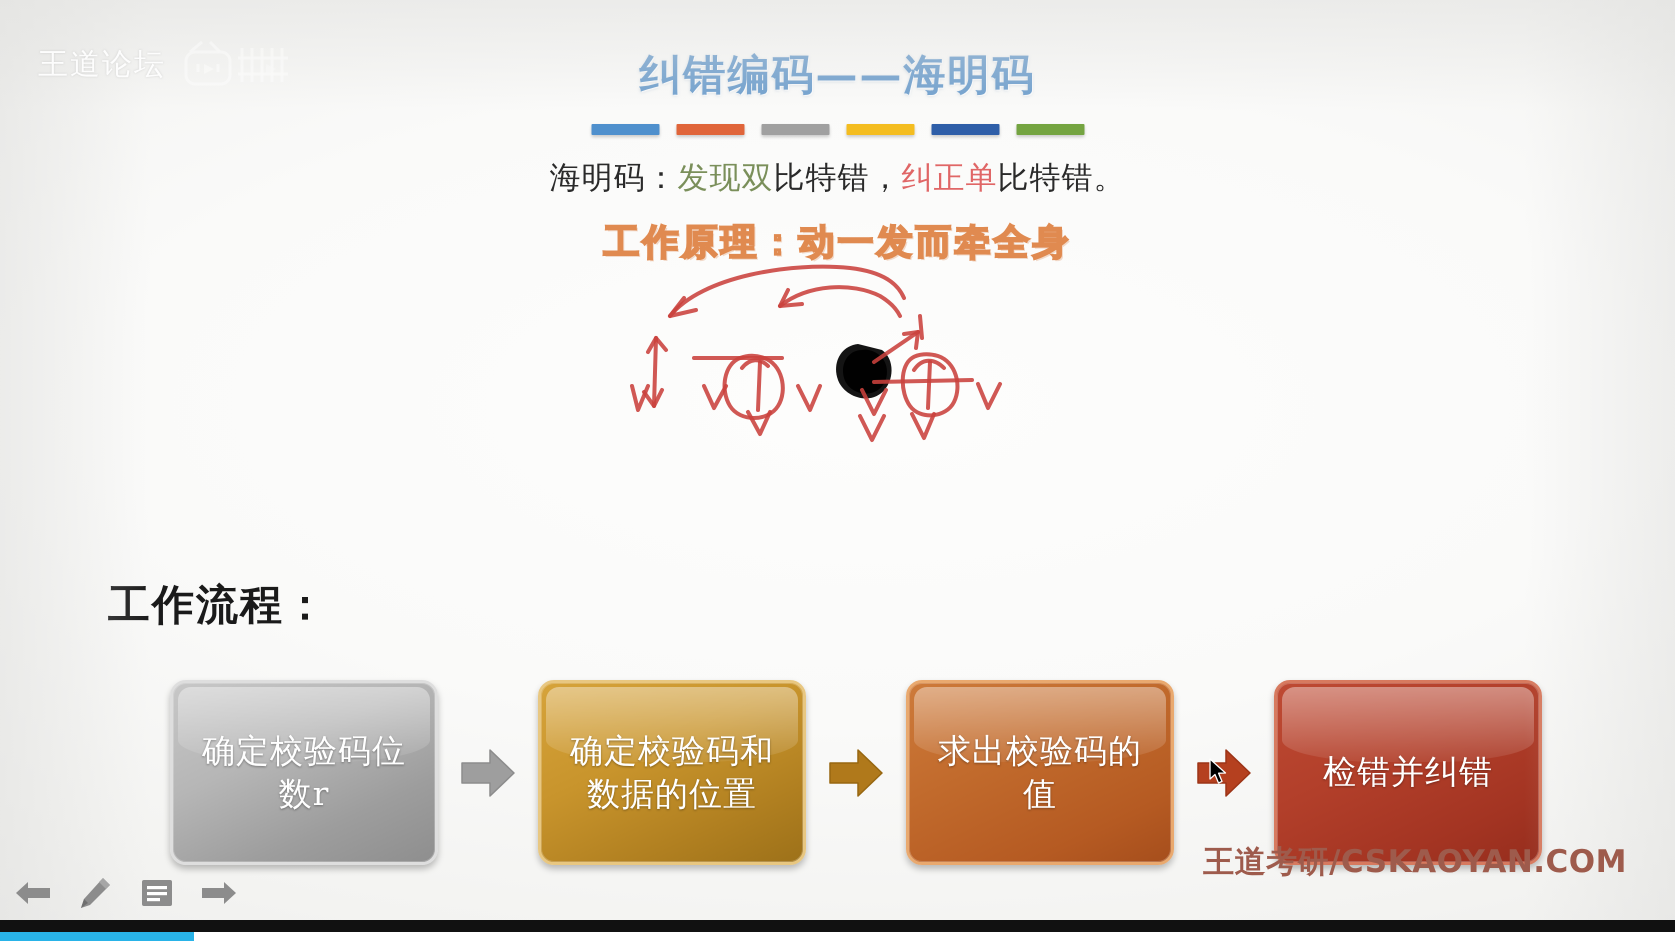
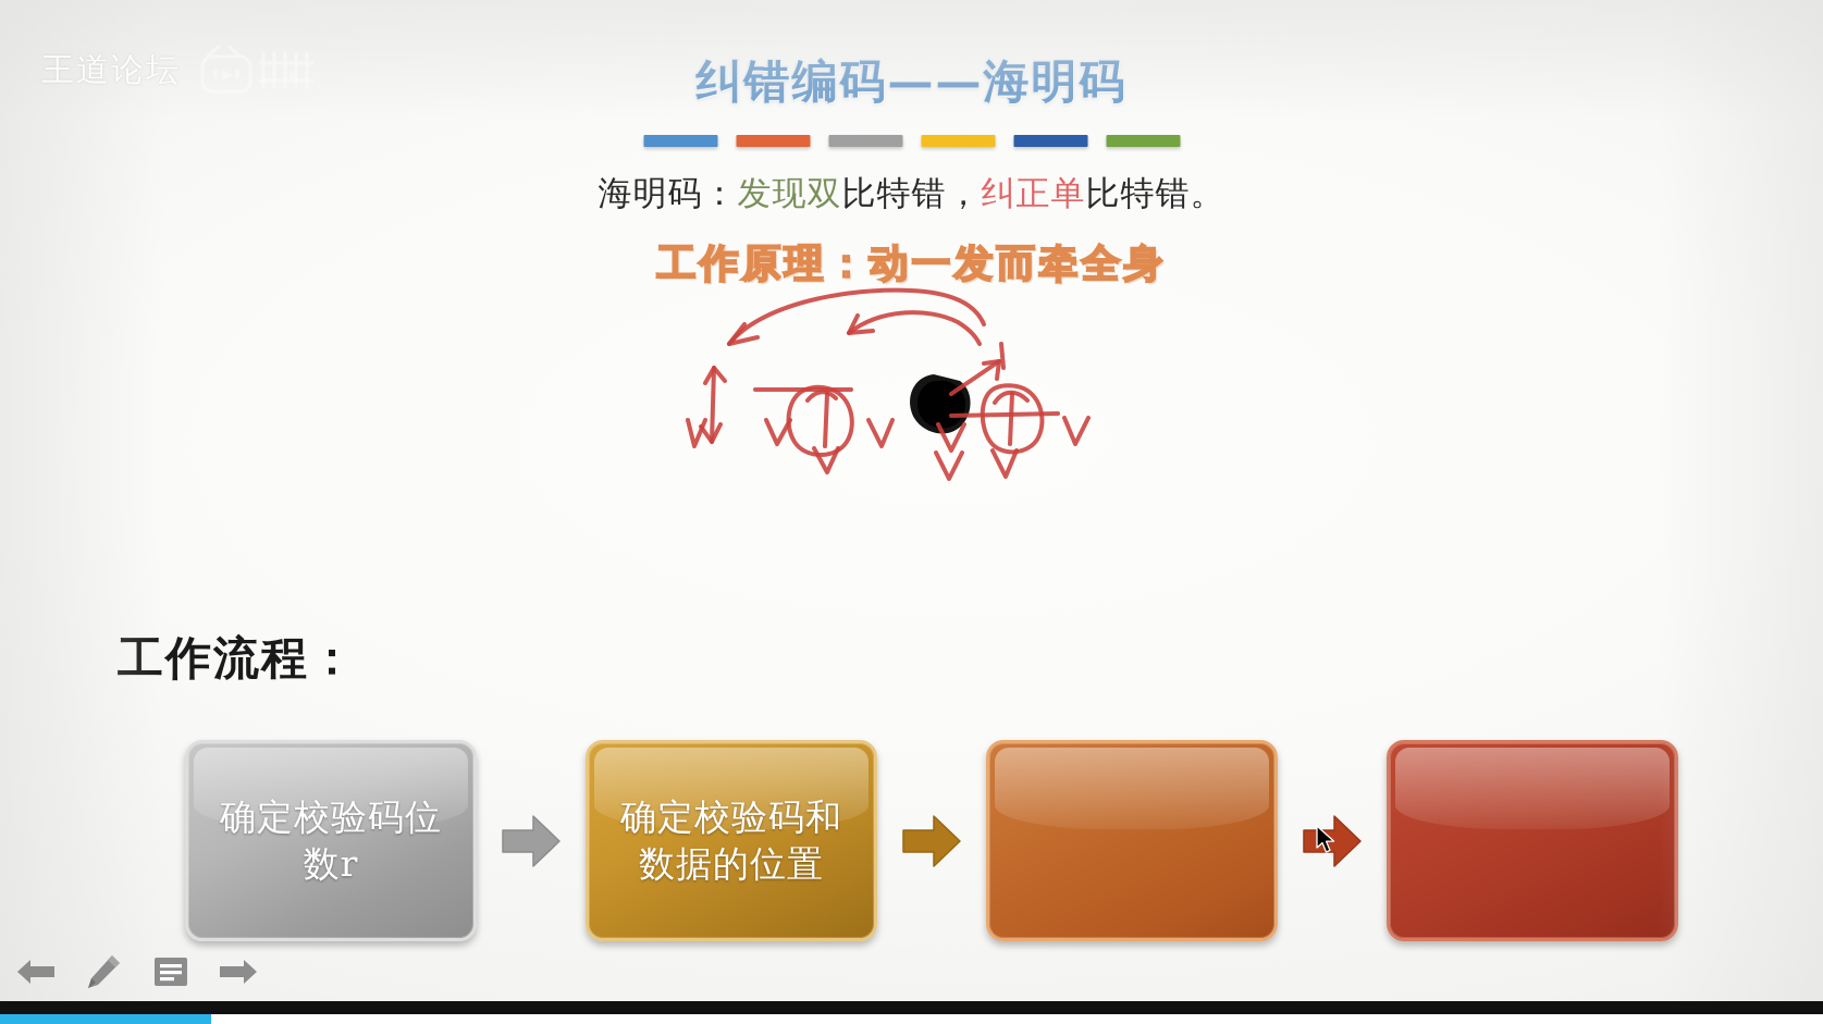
  王道论坛
  确定校验码位数r
  确定校验码和数据的位置
- 求出校验码的值
- 检错并纠错
- 王道考研/CSKAOYAN.COM
